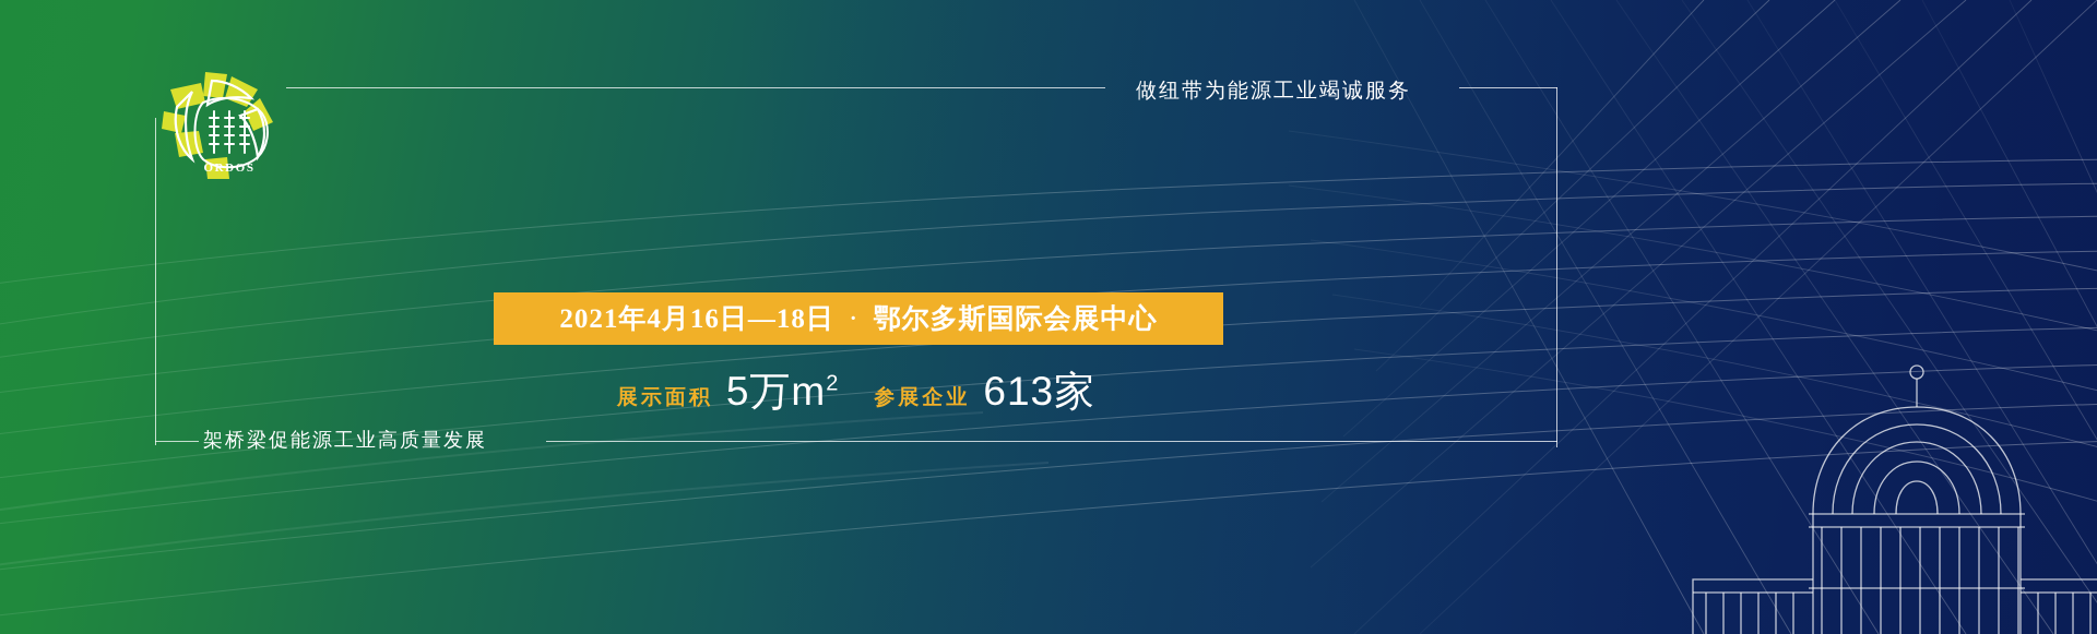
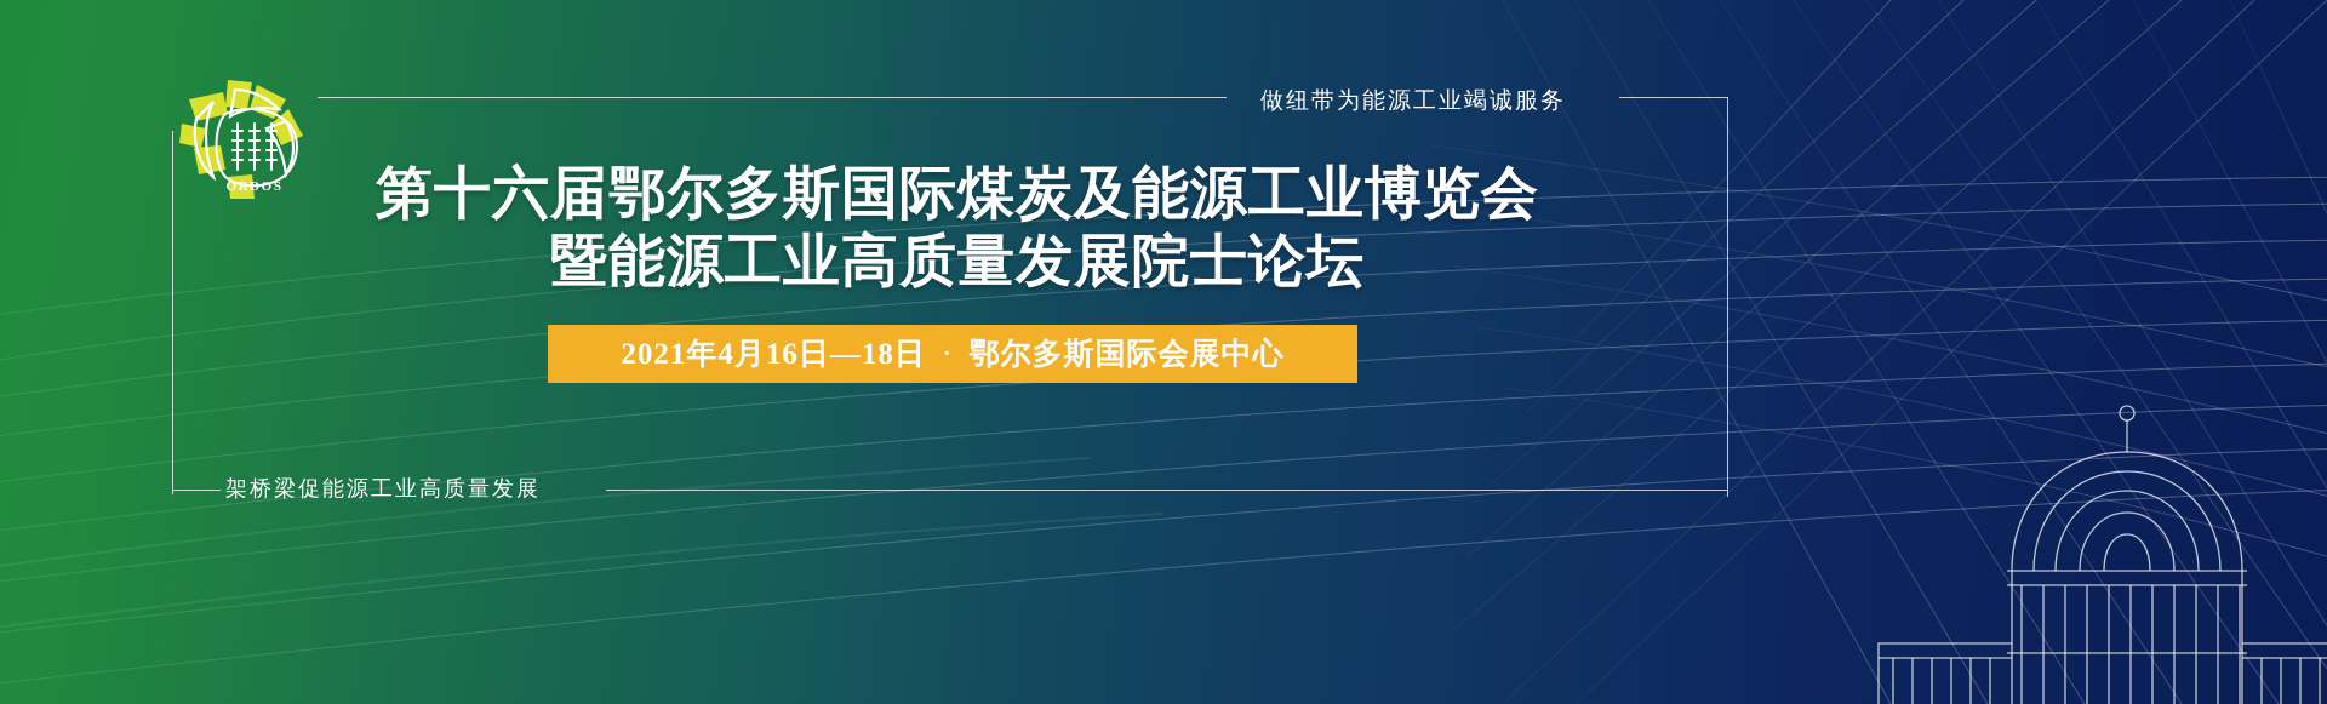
  ORDOS
  做纽带为能源工业竭诚服务
  架桥梁促能源工业高质量发展
+ 第十六届鄂尔多斯国际煤炭及能源工业博览会
+ 暨能源工业高质量发展院士论坛
  2021年4月16日—18日
  ·
  鄂尔多斯国际会展中心
- 展示面积
- 5万m2
- 参展企业
- 613家
